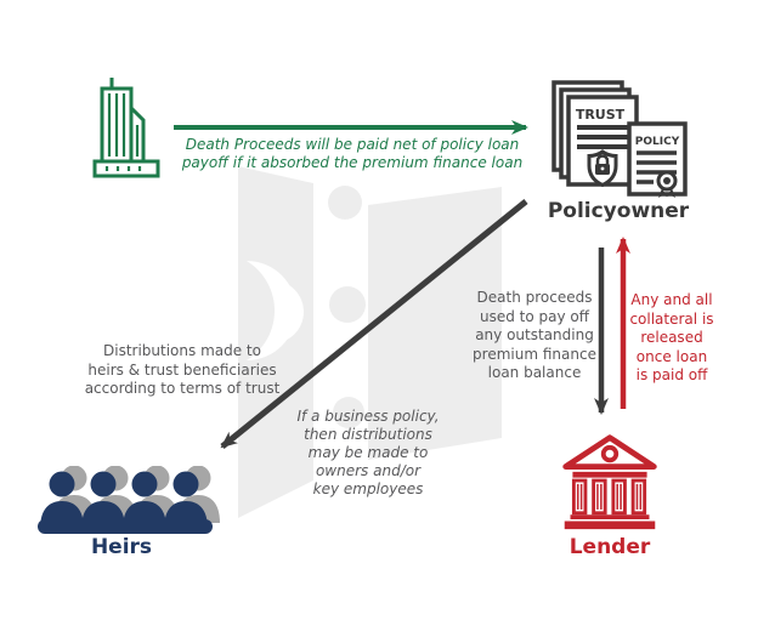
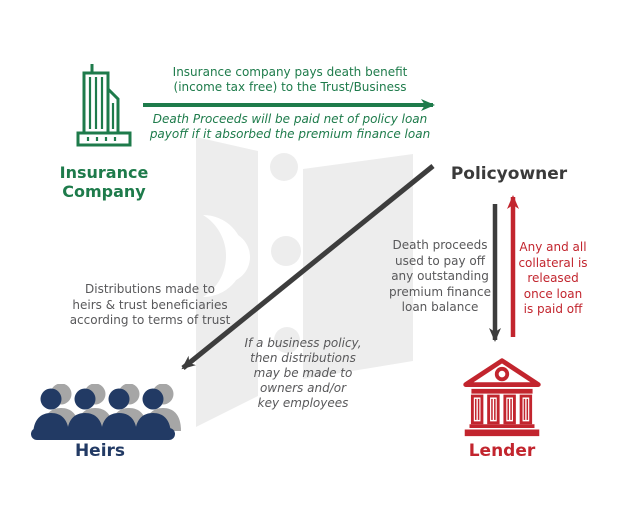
+ Insurance
+ Company
+ Insurance company pays death benefit
+ (income tax free) to the Trust/Business
  Death Proceeds will be paid net of policy loan
  payoff if it absorbed the premium finance loan
- TRUST
- POLICY
  Policyowner
  Distributions made to
  heirs & trust beneficiaries
  according to terms of trust
  If a business policy,
  then distributions
  may be made to
  owners and/or
  key employees
  Death proceeds
  used to pay off
  any outstanding
  premium finance
  loan balance
  Any and all
  collateral is
  released
  once loan
  is paid off
  Heirs
  Lender
